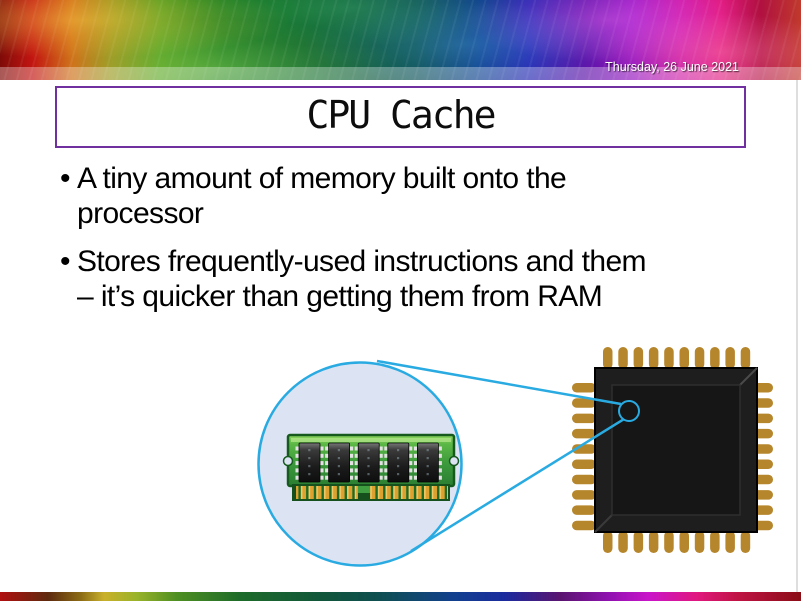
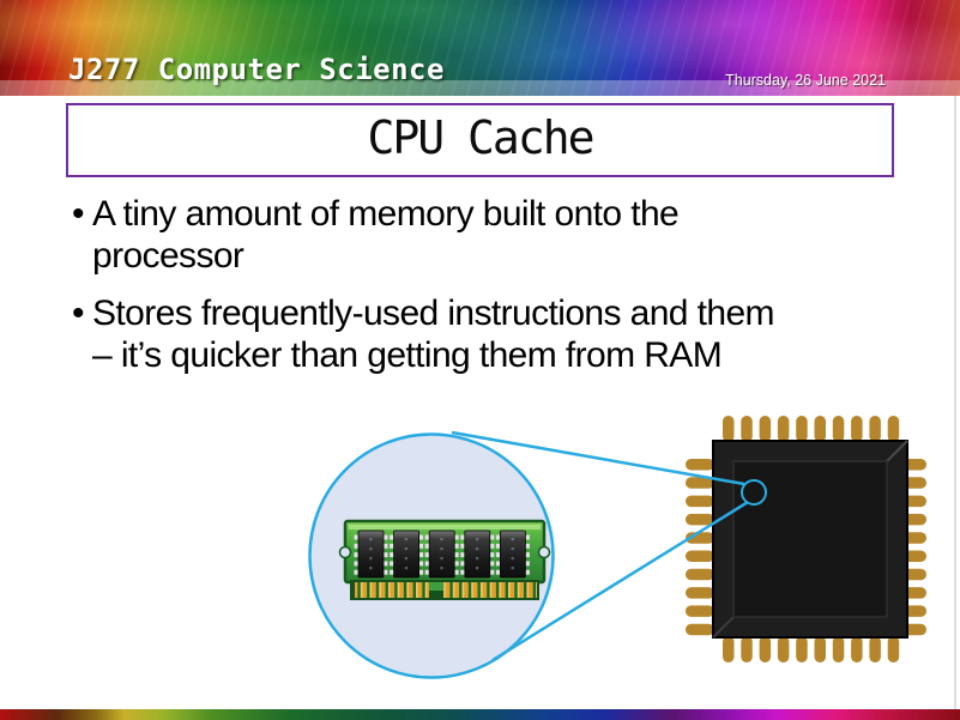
+ J277 Computer Science
  Thursday, 26 June 2021
  CPU Cache
  •
  A tiny amount of memory built onto the
  processor
  •
  Stores frequently-used instructions and them
  – it’s quicker than getting them from RAM
